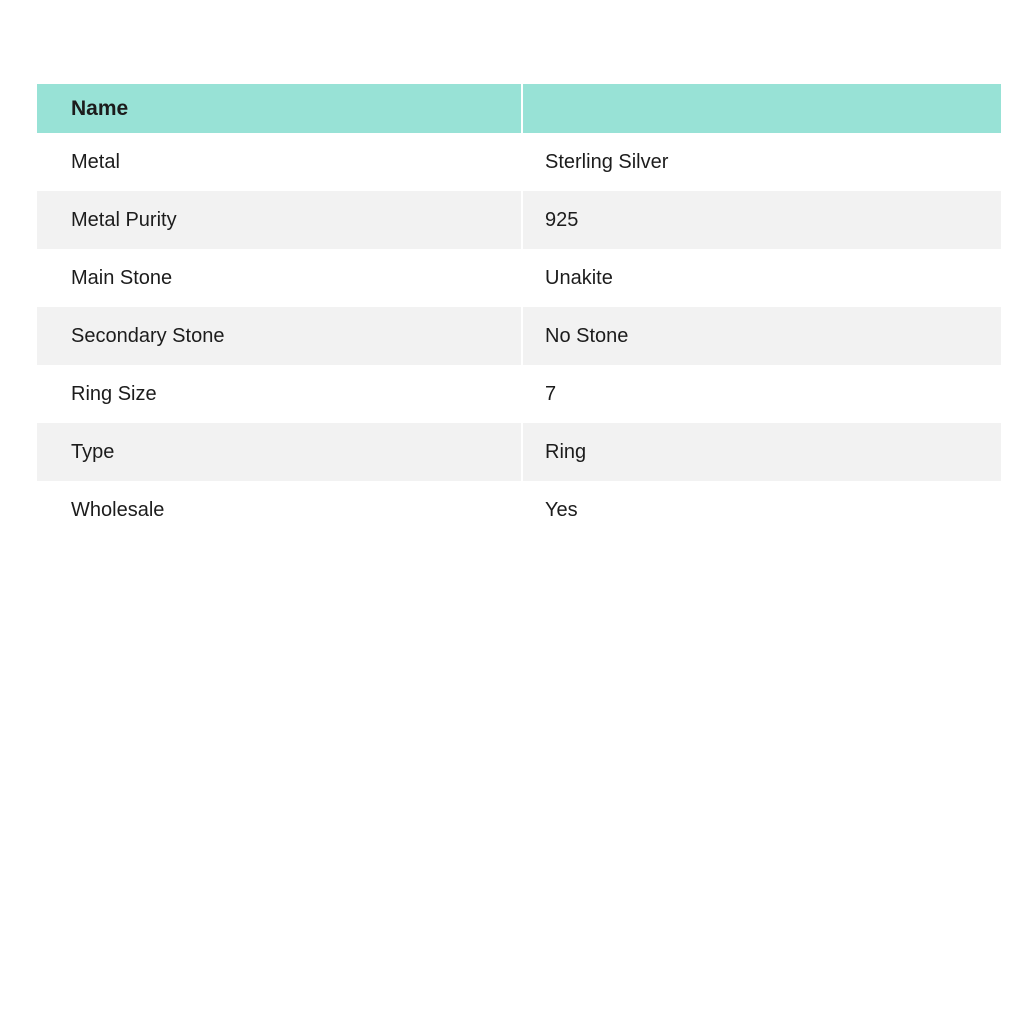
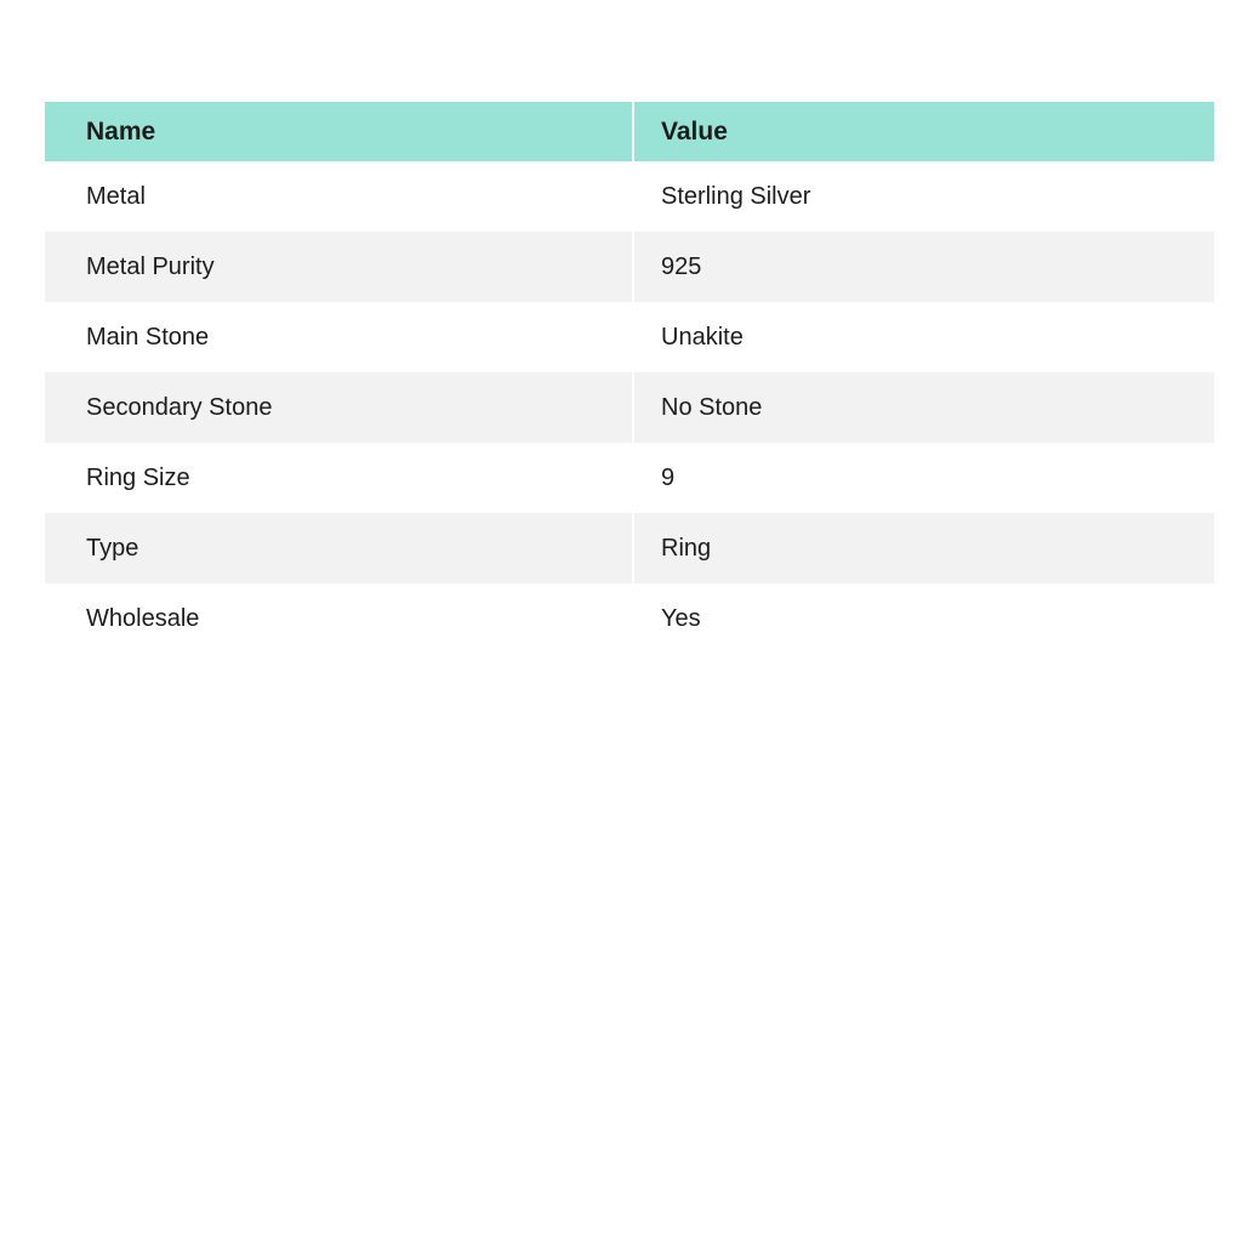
  Name
+ Value
  Metal
  Sterling Silver
  Metal Purity
  925
  Main Stone
  Unakite
  Secondary Stone
  No Stone
  Ring Size
- 7
+ 9
  Type
  Ring
  Wholesale
  Yes
